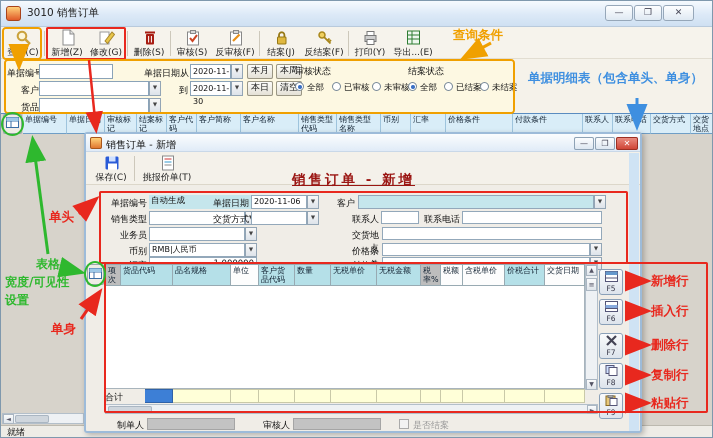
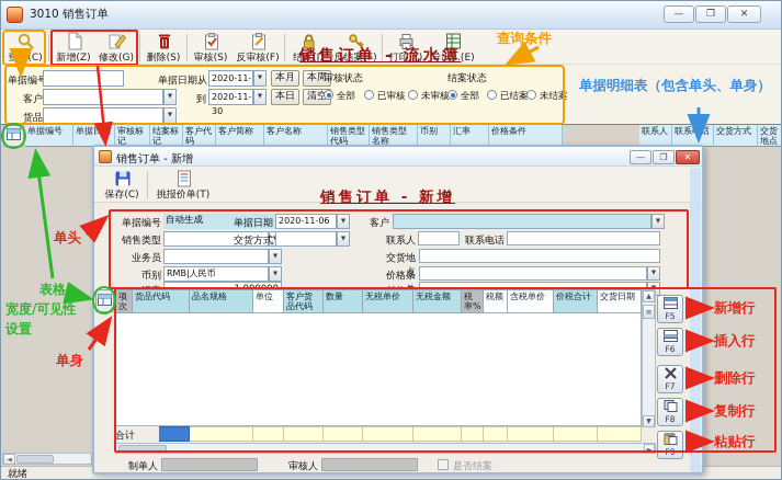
  3010 销售订单
  —
  ❐
  ✕
  查询(C)
  新增(Z)
  修改(G)
  删除(S)
  审核(S)
  反审核(F)
  结案(J)
  反结案(F)
  打印(Y)
  导出...(E)
+ 销售订单 - 流水簿
  单据编
  客户
  货品
  单据日期从
  2020-11-
  本月
  本周
  到
  2020-11-30
  本日
  清空
  审核状态
  全部
  已审核
  未审核
  结案状态
  全部
  已结案
  未结案
  单据编号
  单据日期
  审核标记
  结案标记
  客户代码
  客户简称
  客户名称
  销售类型代码
  销售类型名称
  币别
  汇率
  价格条件
- 付款条件
  联系人
  联系电话
  交货方式
  交货地点
  就绪
  销售订单 - 新增
  —
  ❐
  ✕
  保存(C)
  挑报价单(T)
  销售订单 - 新增
  单据编号
  自动生成
  销售类型
  业务员
  币别
  RMB|人民币
  单据日期
  2020-11-06
  交货方式
  客户
  联系人
  联系电话
  交货地点
  价格条
  项次
  货品代码
  品名规格
  单位
  客户货品代码
  数量
  无税单价
  无税金额
  税率%
  税额
  含税单价
  价税合计
  交货日期
  ≡
  合计
  F5
  F6
  F7
  F8
  F9
  制单人
  审核人
  是否结案
  查询条件
  单据明细表（包含单头、单身）
  单头
  单身
  表格
  宽度/可见性
  设置
  新增行
  插入行
  删除行
  复制行
  粘贴行
